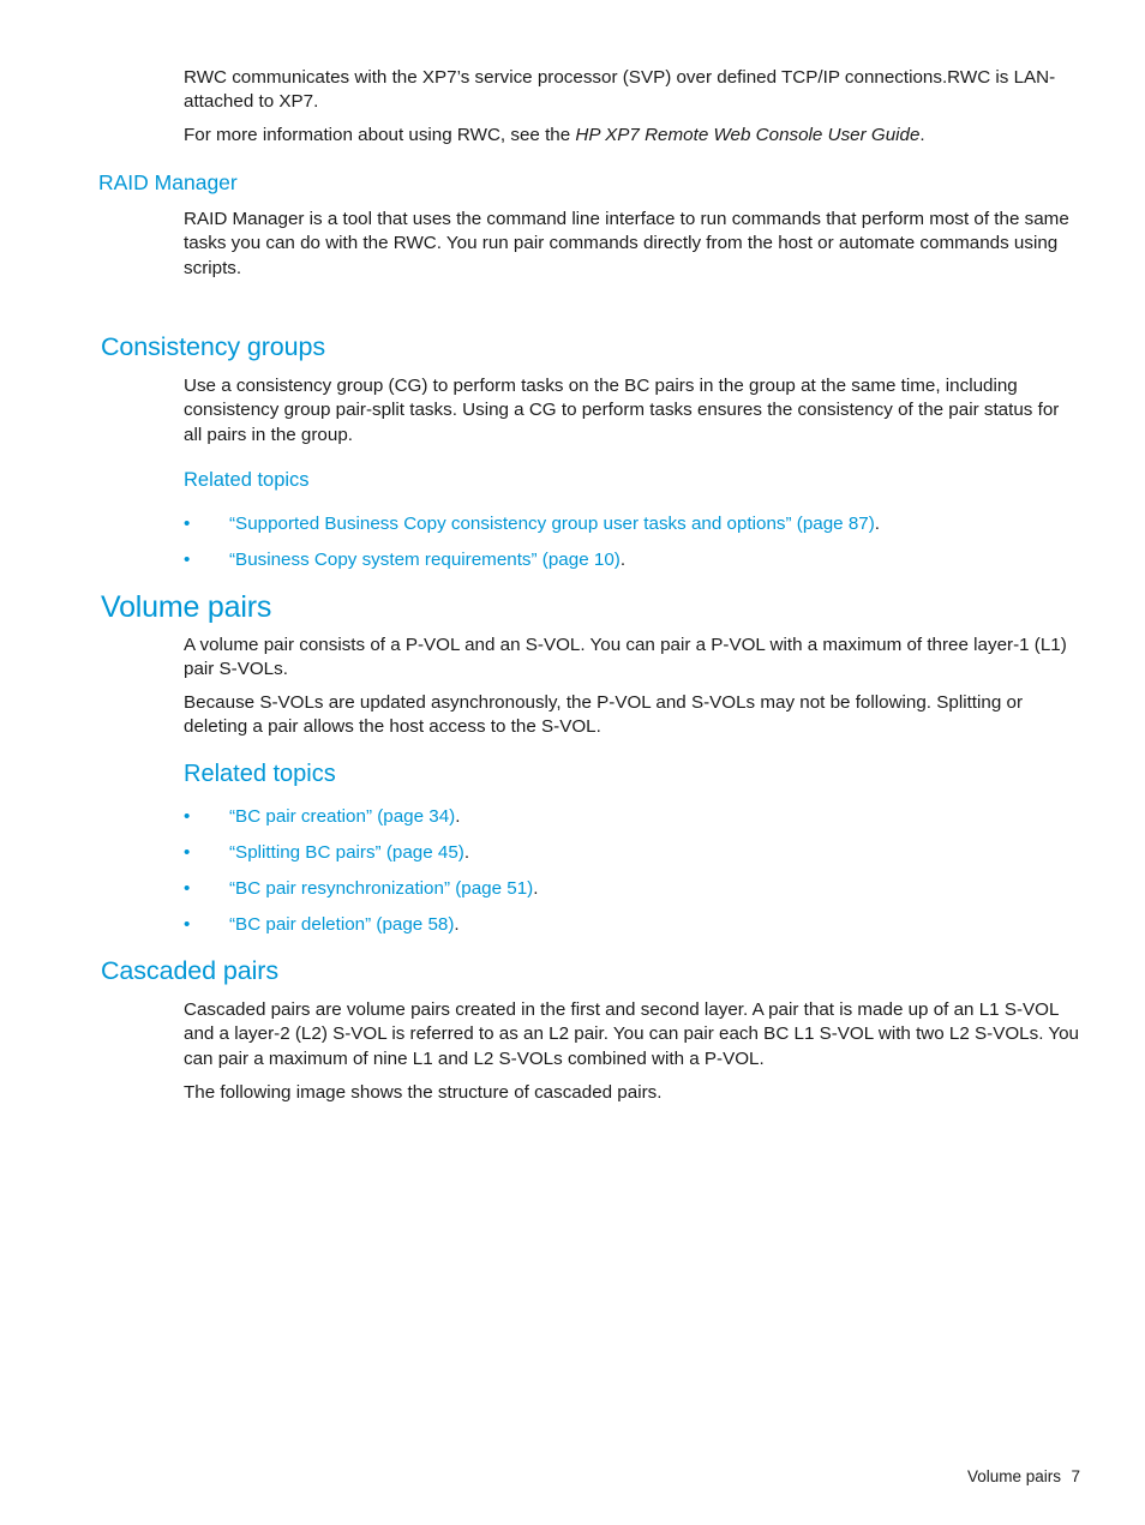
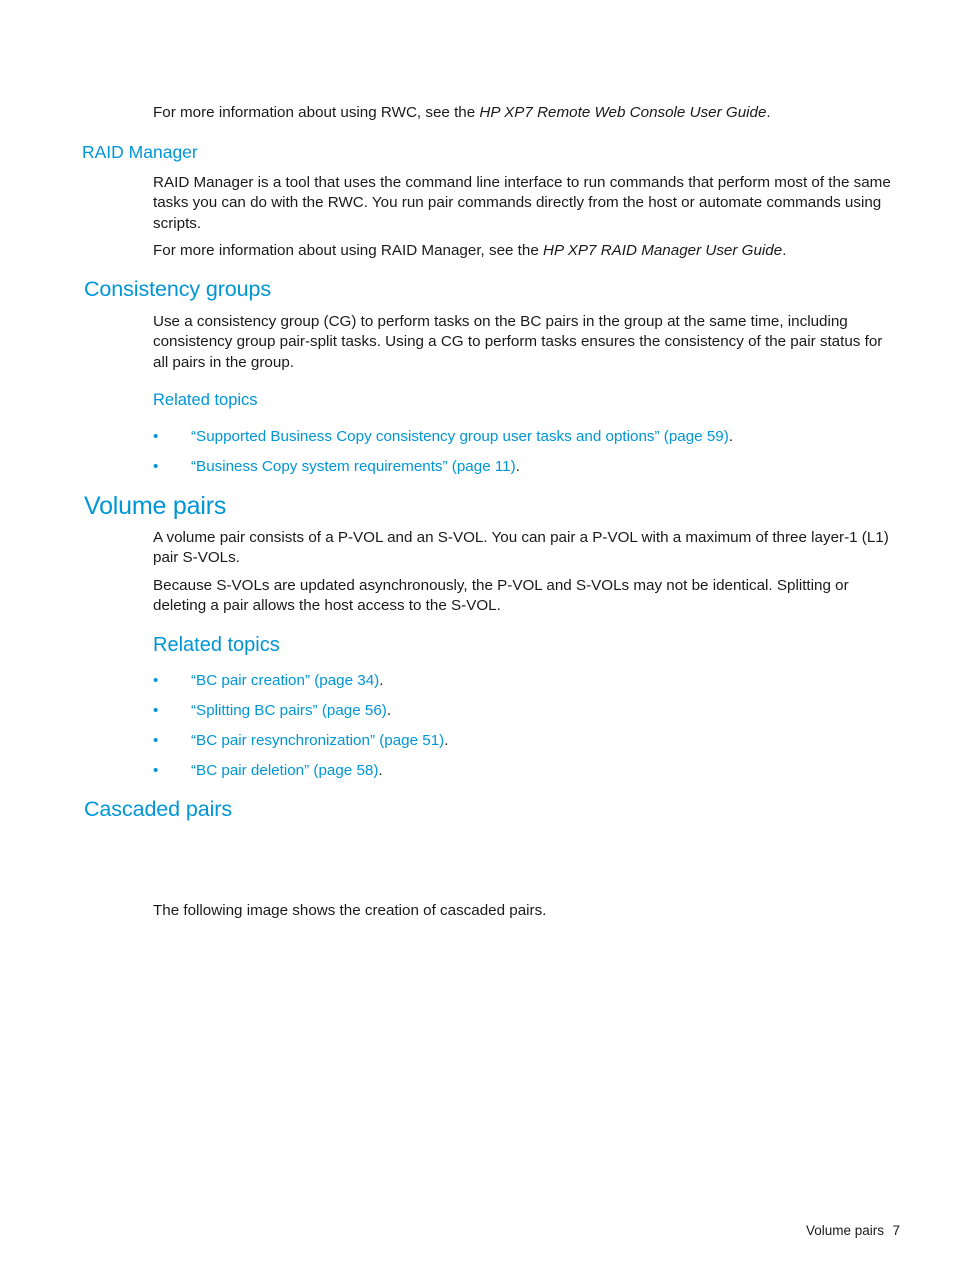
- RWC communicates with the XP7’s service processor (SVP) over defined TCP/IP connections.RWC is LAN-attached to XP7.
  For more information about using RWC, see the HP XP7 Remote Web Console User Guide.
  RAID Manager
  RAID Manager is a tool that uses the command line interface to run commands that perform most of the same tasks you can do with the RWC. You run pair commands directly from the host or automate commands using scripts.
+ For more information about using RAID Manager, see the HP XP7 RAID Manager User Guide.
  Consistency groups
  Use a consistency group (CG) to perform tasks on the BC pairs in the group at the same time, including consistency group pair-split tasks. Using a CG to perform tasks ensures the consistency of the pair status for all pairs in the group.
  Related topics
  •
- “Supported Business Copy consistency group user tasks and options” (page 87).
+ “Supported Business Copy consistency group user tasks and options” (page 59).
  •
- “Business Copy system requirements” (page 10).
+ “Business Copy system requirements” (page 11).
  Volume pairs
  A volume pair consists of a P-VOL and an S-VOL. You can pair a P-VOL with a maximum of three layer-1 (L1) pair S-VOLs.
- Because S-VOLs are updated asynchronously, the P-VOL and S-VOLs may not be following. Splitting or deleting a pair allows the host access to the S-VOL.
+ Because S-VOLs are updated asynchronously, the P-VOL and S-VOLs may not be identical. Splitting or deleting a pair allows the host access to the S-VOL.
  Related topics
  •
  “BC pair creation” (page 34).
  •
- “Splitting BC pairs” (page 45).
+ “Splitting BC pairs” (page 56).
  •
  “BC pair resynchronization” (page 51).
  •
  “BC pair deletion” (page 58).
  Cascaded pairs
- Cascaded pairs are volume pairs created in the first and second layer. A pair that is made up of an L1 S-VOL and a layer-2 (L2) S-VOL is referred to as an L2 pair. You can pair each BC L1 S-VOL with two L2 S-VOLs. You can pair a maximum of nine L1 and L2 S-VOLs combined with a P-VOL.
- The following image shows the structure of cascaded pairs.
+ The following image shows the creation of cascaded pairs.
  Volume pairs
  7
